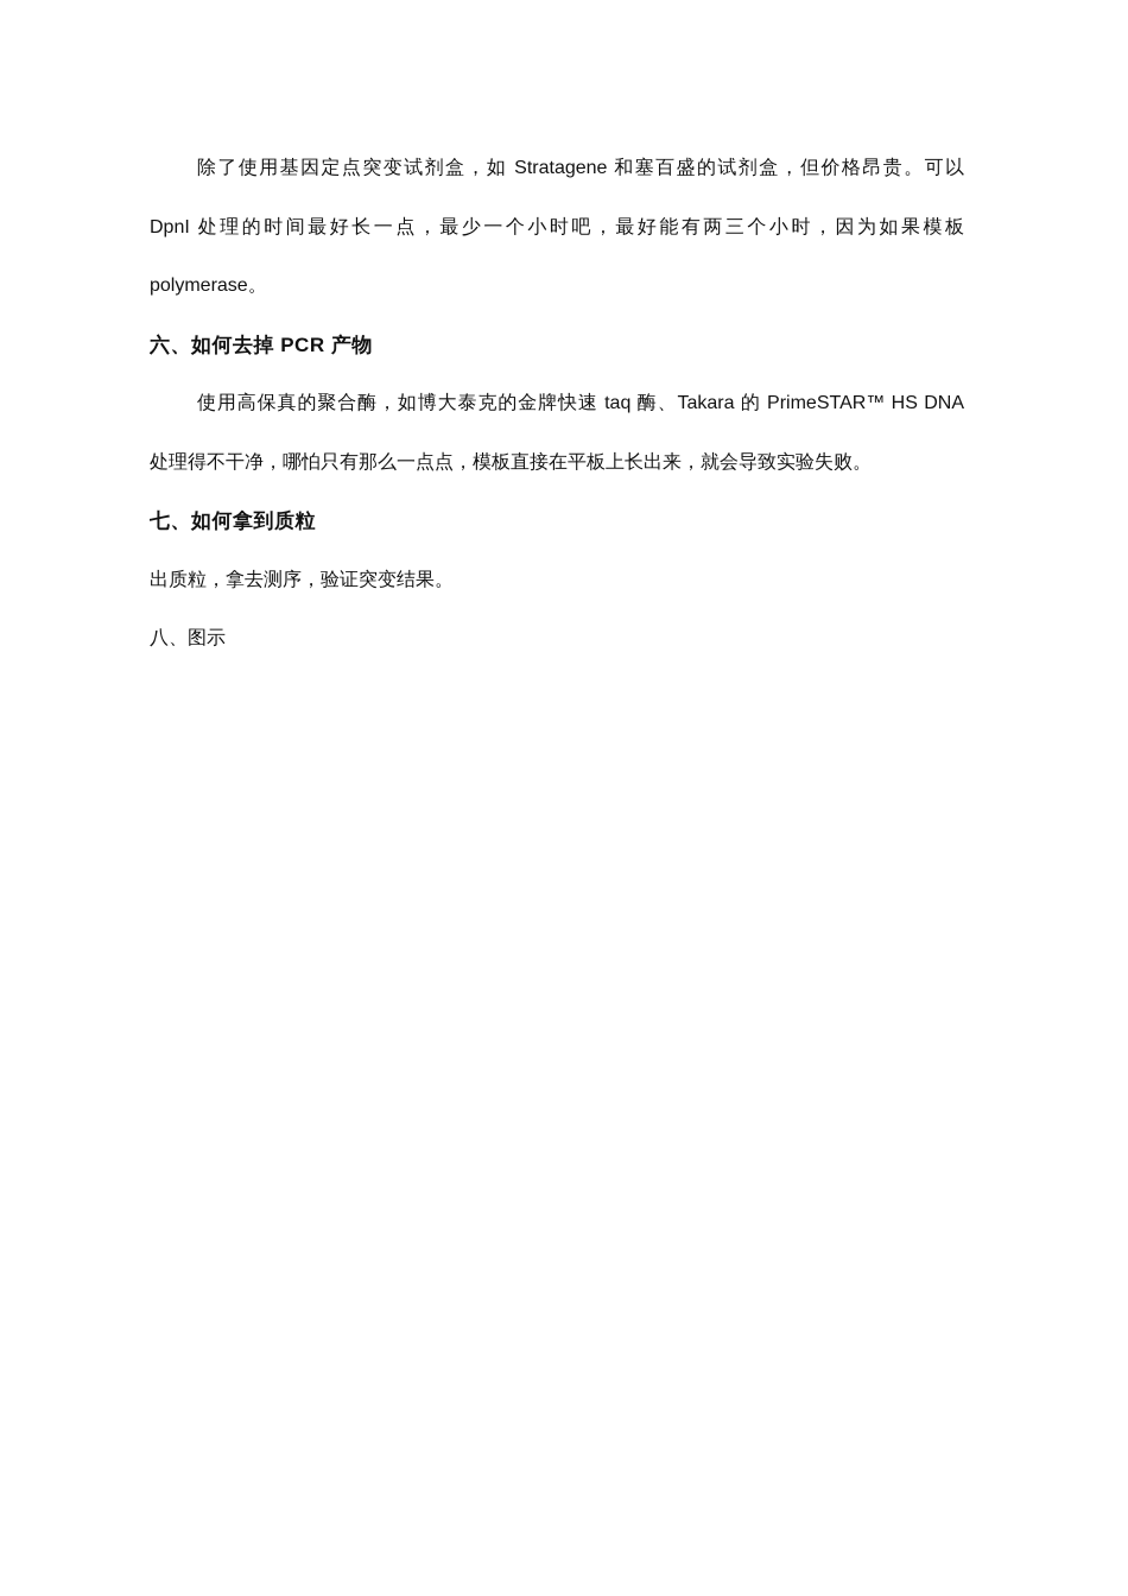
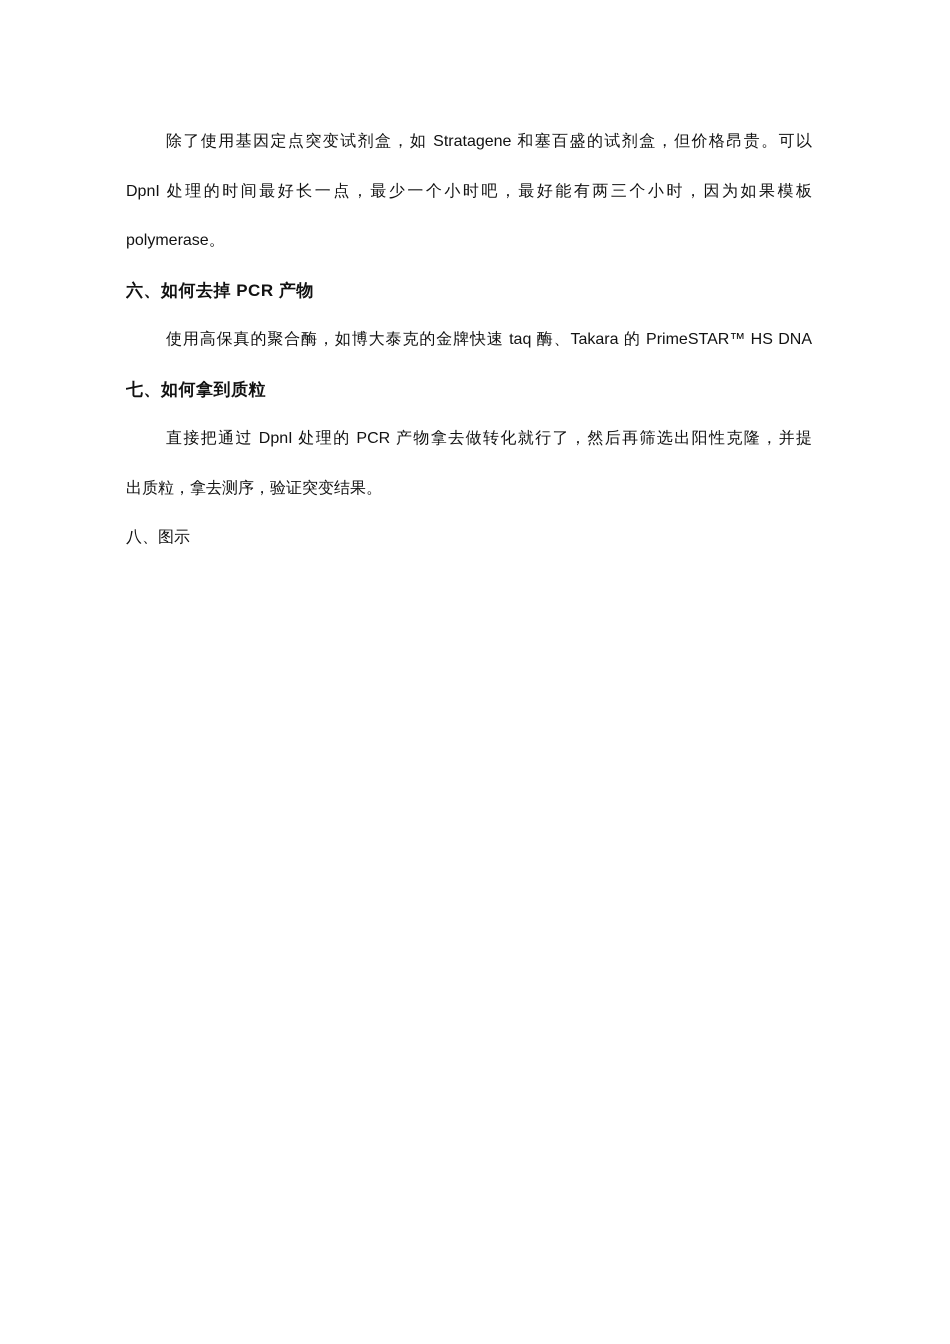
  除了使用基因定点突变试剂盒，如 Stratagene 和塞百盛的试剂盒，但价格昂贵。可以
  DpnI 处理的时间最好长一点，最少一个小时吧，最好能有两三个小时，因为如果模板
  polymerase。
  六、如何去掉 PCR 产物
  使用高保真的聚合酶，如博大泰克的金牌快速 taq 酶、Takara 的 PrimeSTAR™ HS DNA
- 处理得不干净，哪怕只有那么一点点，模板直接在平板上长出来，就会导致实验失败。
  七、如何拿到质粒
+ 直接把通过 DpnI 处理的 PCR 产物拿去做转化就行了，然后再筛选出阳性克隆，并提
  出质粒，拿去测序，验证突变结果。
  八、图示
